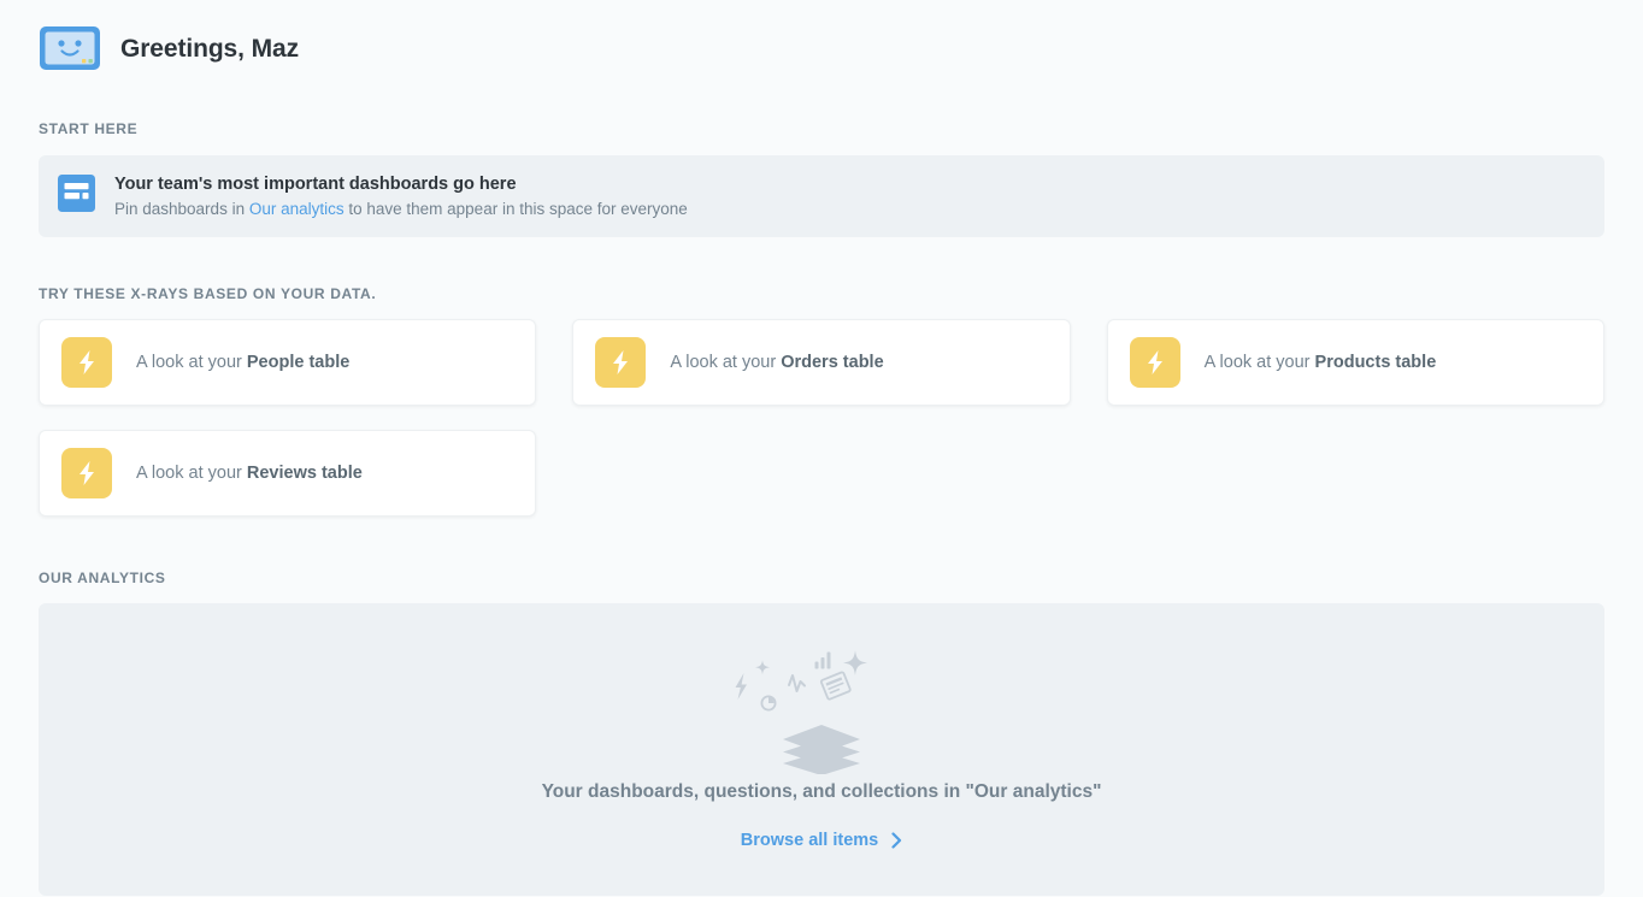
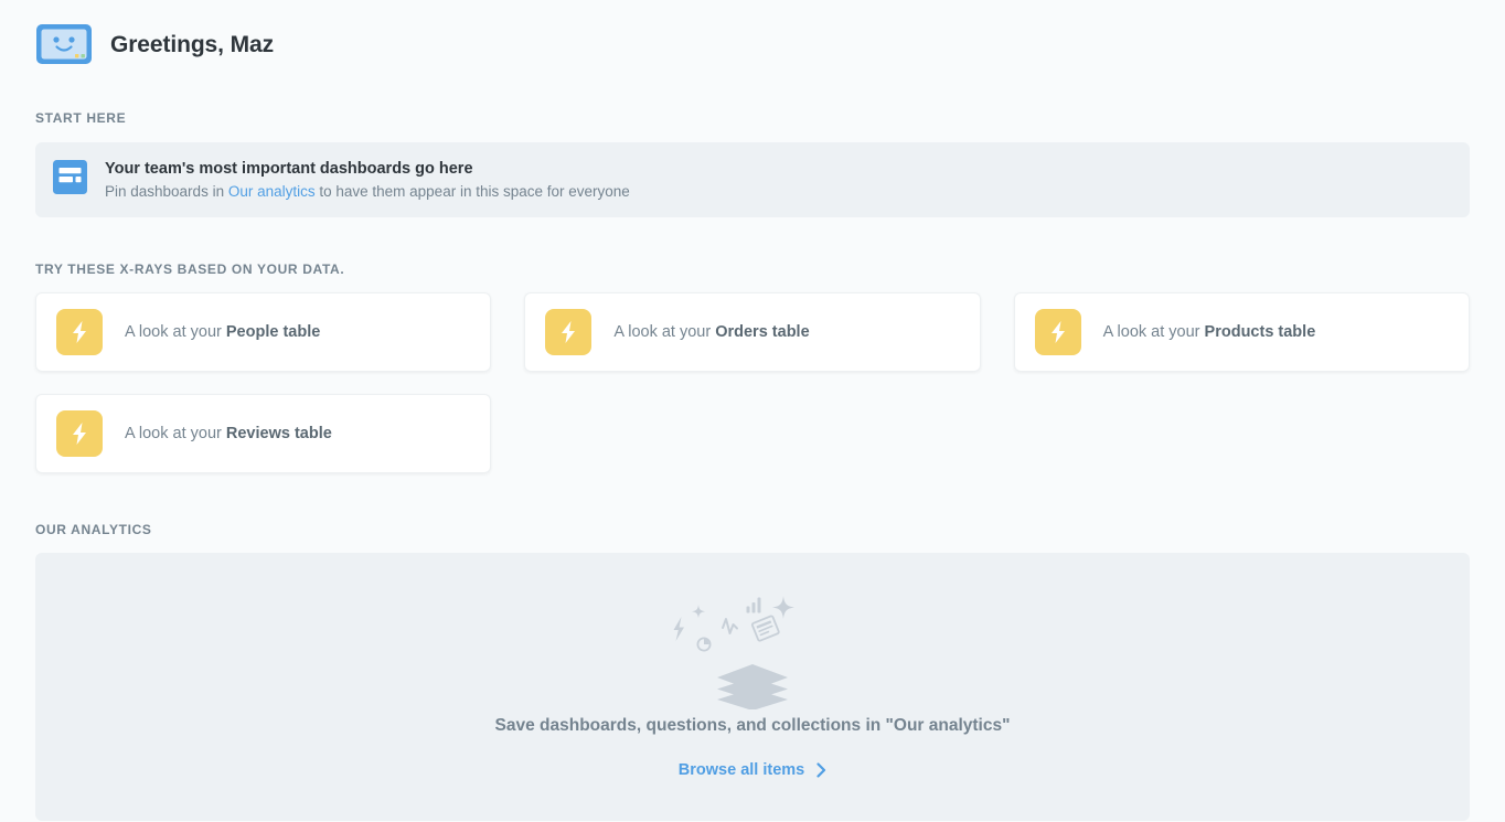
  Greetings, Maz
  START HERE
  Your team's most important dashboards go here
  Pin dashboards in Our analytics to have them appear in this space for everyone
  TRY THESE X-RAYS BASED ON YOUR DATA.
  A look at your People table
  A look at your Orders table
  A look at your Products table
  A look at your Reviews table
  OUR ANALYTICS
- Your dashboards, questions, and collections in "Our analytics"
+ Save dashboards, questions, and collections in "Our analytics"
  Browse all items
